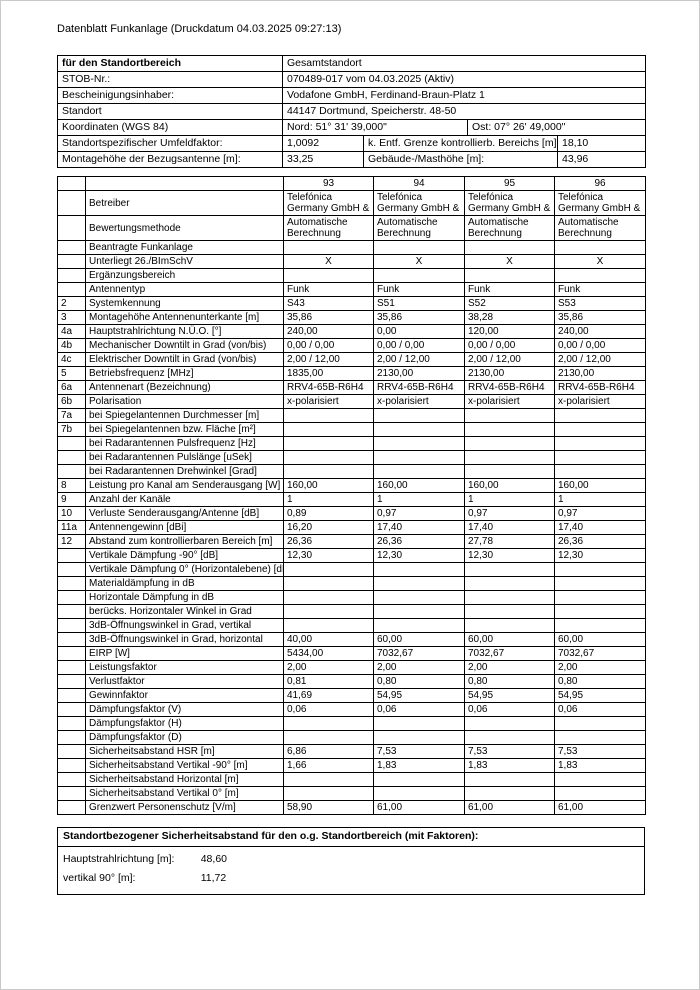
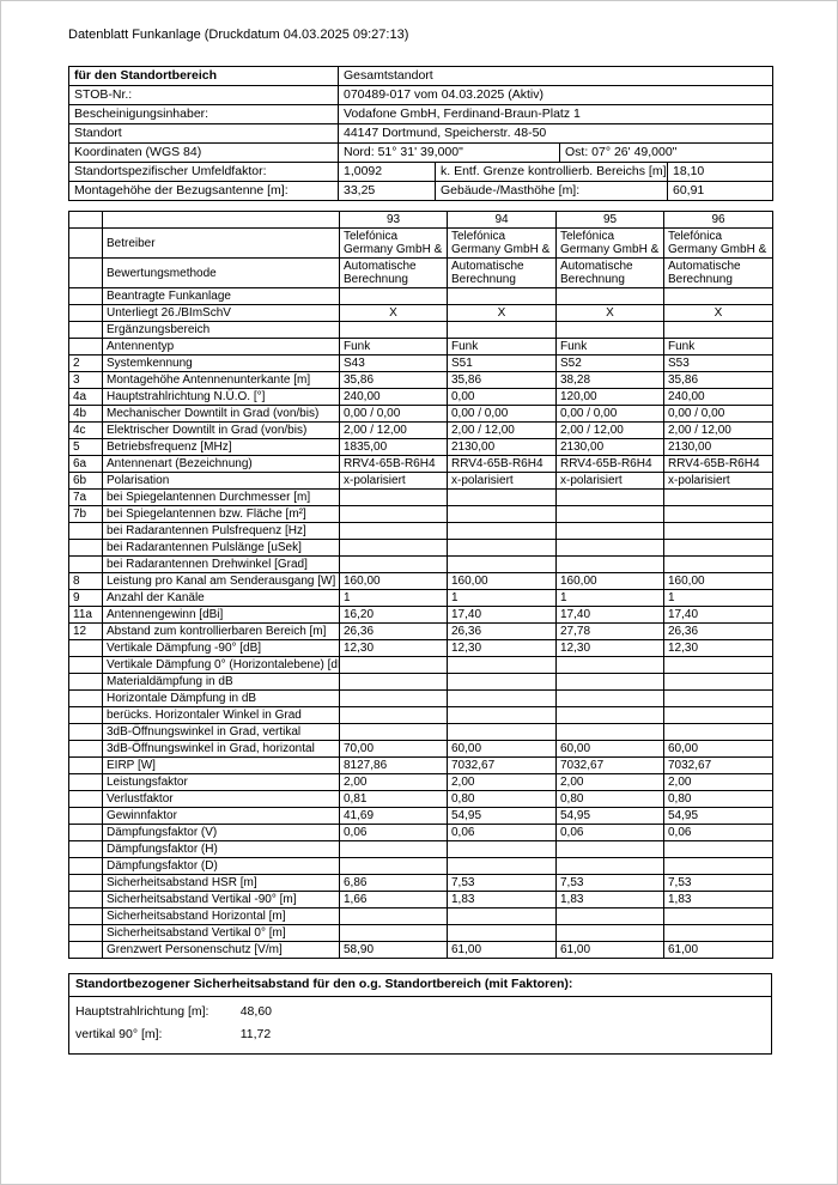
  Datenblatt Funkanlage (Druckdatum 04.03.2025 09:27:13)
  für den Standortbereich	Gesamtstandort
  STOB-Nr.:	070489-017 vom 04.03.2025 (Aktiv)
  Bescheinigungsinhaber:	Vodafone GmbH, Ferdinand-Braun-Platz 1
  Standort	44147 Dortmund, Speicherstr. 48-50
  Koordinaten (WGS 84)	Nord: 51° 31' 39,000"	Ost: 07° 26' 49,000"
  Standortspezifischer Umfeldfaktor:	1,0092	k. Entf. Grenze kontrollierb. Bereichs [m]	18,10
- Montagehöhe der Bezugsantenne [m]:	33,25	Gebäude-/Masthöhe [m]:	43,96
+ Montagehöhe der Bezugsantenne [m]:	33,25	Gebäude-/Masthöhe [m]:	60,91
  		93	94	95	96
  	Betreiber	Telefónica Germany GmbH &	Telefónica Germany GmbH &	Telefónica Germany GmbH &	Telefónica Germany GmbH &
  	Bewertungsmethode	Automatische Berechnung	Automatische Berechnung	Automatische Berechnung	Automatische Berechnung
  	Beantragte Funkanlage
  	Unterliegt 26./BImSchV	X	X	X	X
  	Ergänzungsbereich
  	Antennentyp	Funk	Funk	Funk	Funk
  2	Systemkennung	S43	S51	S52	S53
  3	Montagehöhe Antennenunterkante [m]	35,86	35,86	38,28	35,86
  4a	Hauptstrahlrichtung N.Ü.O. [°]	240,00	0,00	120,00	240,00
  4b	Mechanischer Downtilt in Grad (von/bis)	0,00 / 0,00	0,00 / 0,00	0,00 / 0,00	0,00 / 0,00
  4c	Elektrischer Downtilt in Grad (von/bis)	2,00 / 12,00	2,00 / 12,00	2,00 / 12,00	2,00 / 12,00
  5	Betriebsfrequenz [MHz]	1835,00	2130,00	2130,00	2130,00
  6a	Antennenart (Bezeichnung)	RRV4-65B-R6H4	RRV4-65B-R6H4	RRV4-65B-R6H4	RRV4-65B-R6H4
  6b	Polarisation	x-polarisiert	x-polarisiert	x-polarisiert	x-polarisiert
  7a	bei Spiegelantennen Durchmesser [m]
  7b	bei Spiegelantennen bzw. Fläche [m²]
  	bei Radarantennen Pulsfrequenz [Hz]
  	bei Radarantennen Pulslänge [uSek]
  	bei Radarantennen Drehwinkel [Grad]
  8	Leistung pro Kanal am Senderausgang [W]	160,00	160,00	160,00	160,00
  9	Anzahl der Kanäle	1	1	1	1
- 10	Verluste Senderausgang/Antenne [dB]	0,89	0,97	0,97	0,97
  11a	Antennengewinn [dBi]	16,20	17,40	17,40	17,40
  12	Abstand zum kontrollierbaren Bereich [m]	26,36	26,36	27,78	26,36
  	Vertikale Dämpfung -90° [dB]	12,30	12,30	12,30	12,30
  	Vertikale Dämpfung 0° (Horizontalebene) [d
  	Materialdämpfung in dB
  	Horizontale Dämpfung in dB
  	berücks. Horizontaler Winkel in Grad
  	3dB-Öffnungswinkel in Grad, vertikal
- 	3dB-Öffnungswinkel in Grad, horizontal	40,00	60,00	60,00	60,00
+ 	3dB-Öffnungswinkel in Grad, horizontal	70,00	60,00	60,00	60,00
- 	EIRP [W]	5434,00	7032,67	7032,67	7032,67
+ 	EIRP [W]	8127,86	7032,67	7032,67	7032,67
  	Leistungsfaktor	2,00	2,00	2,00	2,00
  	Verlustfaktor	0,81	0,80	0,80	0,80
  	Gewinnfaktor	41,69	54,95	54,95	54,95
  	Dämpfungsfaktor (V)	0,06	0,06	0,06	0,06
  	Dämpfungsfaktor (H)
  	Dämpfungsfaktor (D)
  	Sicherheitsabstand HSR [m]	6,86	7,53	7,53	7,53
  	Sicherheitsabstand Vertikal -90° [m]	1,66	1,83	1,83	1,83
  	Sicherheitsabstand Horizontal [m]
  	Sicherheitsabstand Vertikal 0° [m]
  	Grenzwert Personenschutz [V/m]	58,90	61,00	61,00	61,00
  Standortbezogener Sicherheitsabstand für den o.g. Standortbereich (mit Faktoren):
  Hauptstrahlrichtung [m]:	48,60
  vertikal 90° [m]:	11,72
